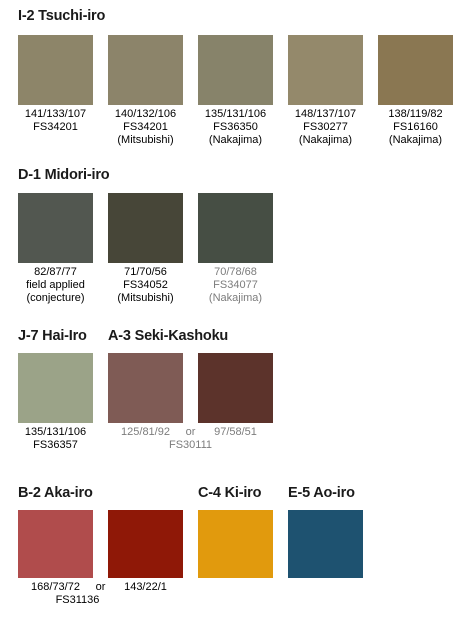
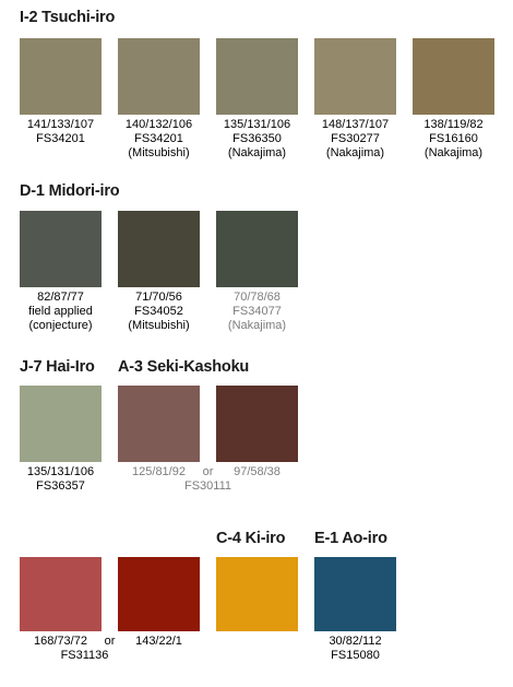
  I-2 Tsuchi-iro
  141/133/107
  FS34201
  140/132/106
  FS34201
  (Mitsubishi)
  135/131/106
  FS36350
  (Nakajima)
  148/137/107
  FS30277
  (Nakajima)
  138/119/82
  FS16160
  (Nakajima)
  D-1 Midori-iro
  82/87/77
  field applied
  (conjecture)
  71/70/56
  FS34052
  (Mitsubishi)
  70/78/68
  FS34077
  (Nakajima)
  J-7 Hai-Iro
  135/131/106
  FS36357
  A-3 Seki-Kashoku
  125/81/92
  or
- 97/58/51
+ 97/58/38
  FS30111
- B-2 Aka-iro
  168/73/72
  or
  143/22/1
  FS31136
  C-4 Ki-iro
- E-5 Ao-iro
+ E-1 Ao-iro
+ 30/82/112
+ FS15080
